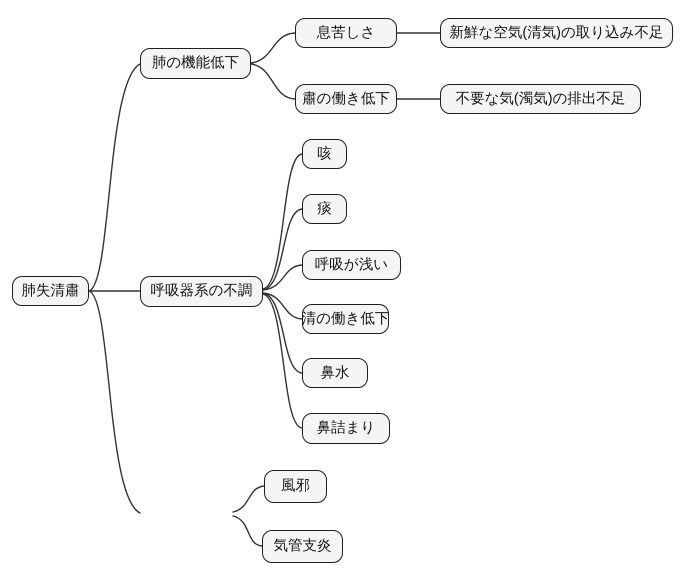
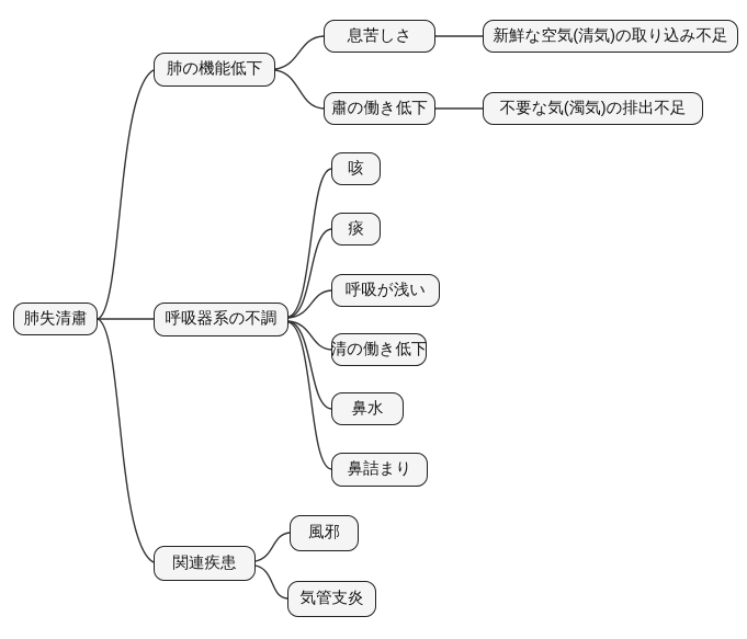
  肺失清肅
  肺の機能低下
  呼吸器系の不調
+ 関連疾患
  息苦しさ
  新鮮な空気(清気)の取り込み不足
  肅の働き低下
  不要な気(濁気)の排出不足
  咳
  痰
  呼吸が浅い
  清の働き低下
  鼻水
  鼻詰まり
  風邪
  気管支炎
